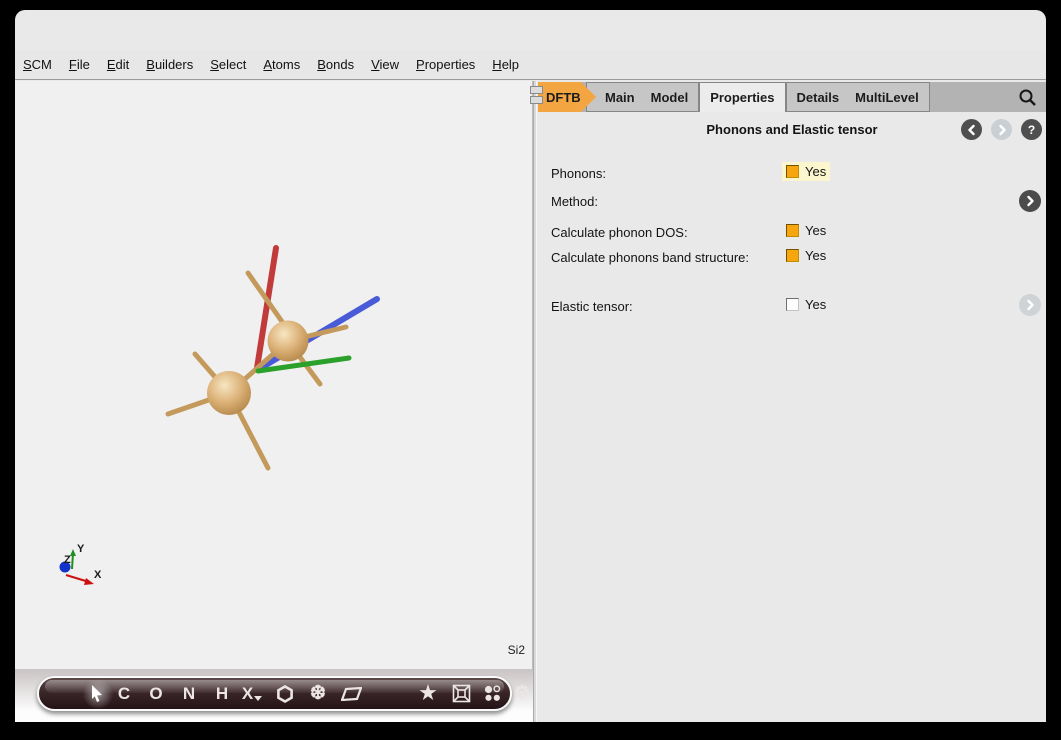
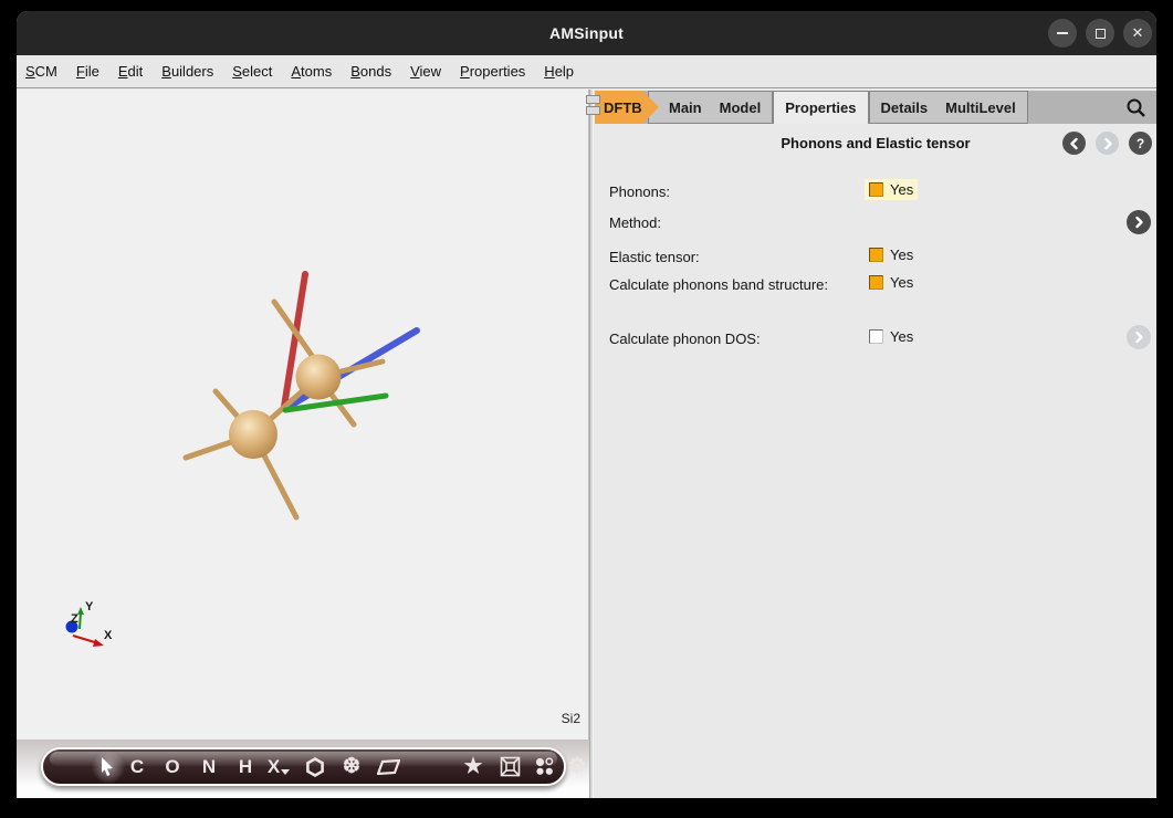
+ AMSinput
+ ✕
  SCM
  File
  Edit
  Builders
  Select
  Atoms
  Bonds
  View
  Properties
  Help
  Y
  Z
  X
  Si2
  C
  O
  N
  H
  X
  ❆
  ★
  ⚙
  DFTB
  Main
  Model
  Properties
  Details
  MultiLevel
  Phonons and Elastic tensor
  ?
  Phonons:
  Yes
  Method:
- Calculate phonon DOS:
+ Elastic tensor:
  Yes
  Calculate phonons band structure:
  Yes
- Elastic tensor:
+ Calculate phonon DOS:
  Yes
